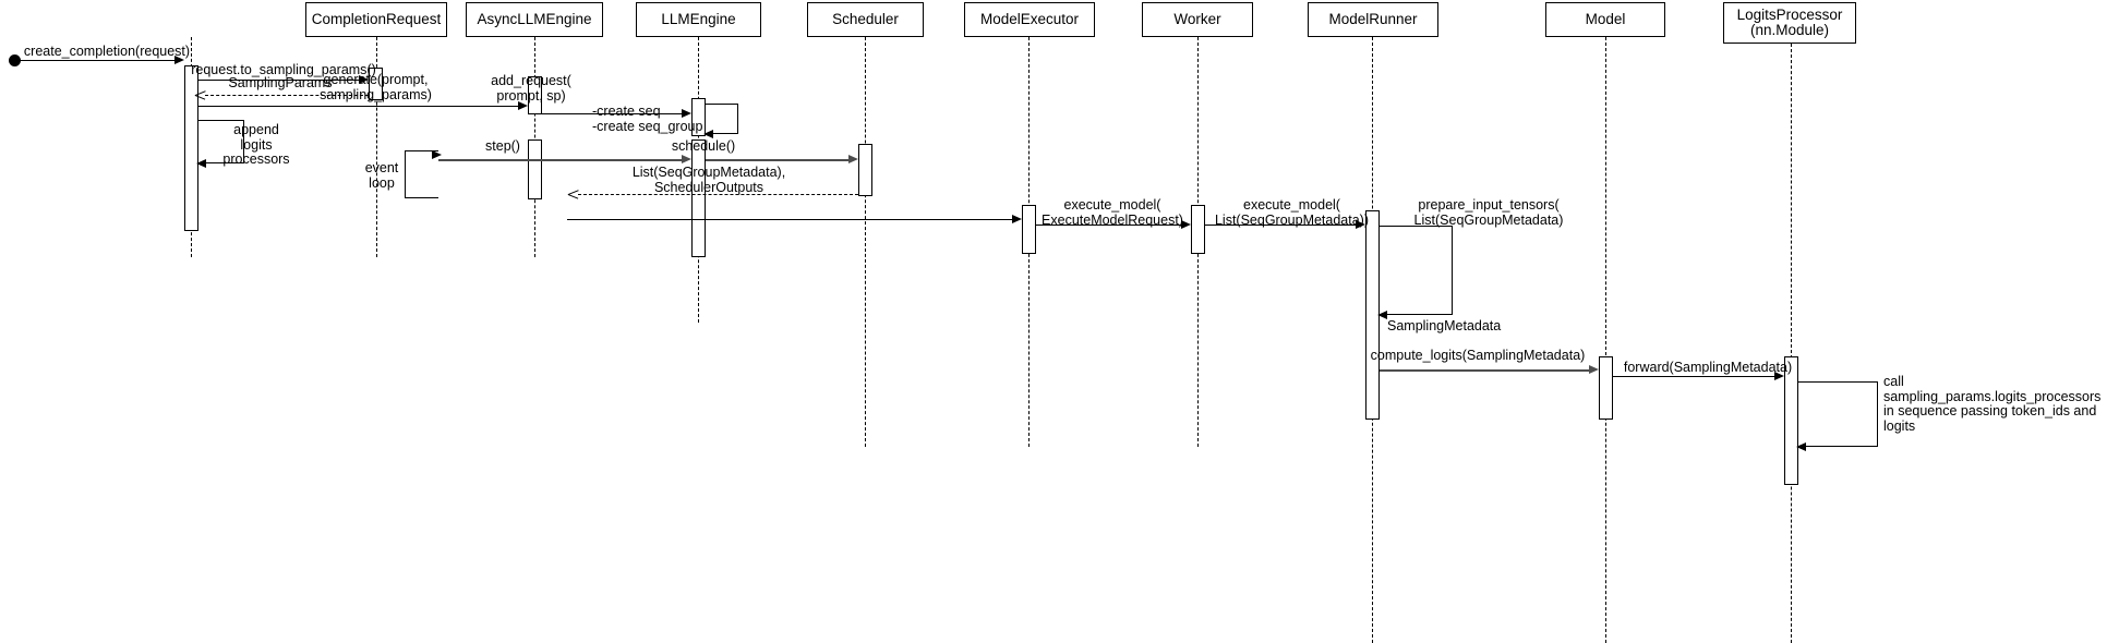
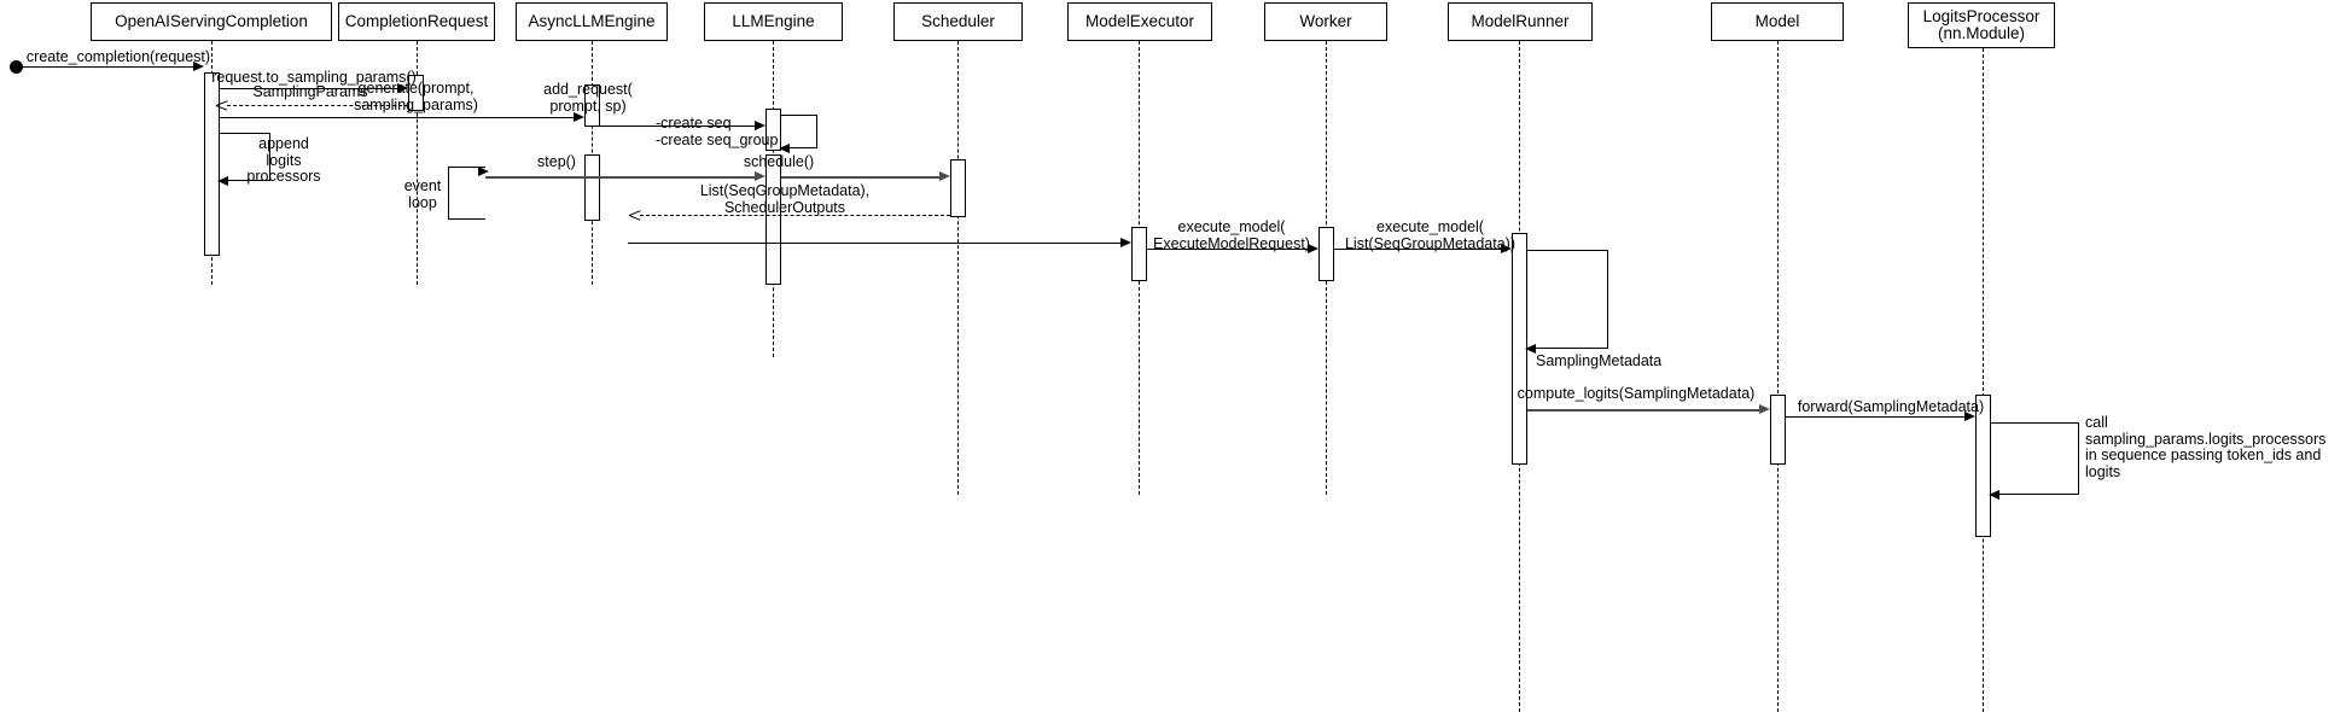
+ OpenAIServingCompletion
  CompletionRequest
  AsyncLLMEngine
  LLMEngine
  Scheduler
  ModelExecutor
  Worker
  ModelRunner
  Model
  LogitsProcessor
  (nn.Module)
  create_completion(request)
  request.to_sampling_params()
  SamplingParams
  append
  logits
  processors
  generate(prompt,
  sampling_params)
  add_request(
  prompt, sp)
  -create seq
  -create seq_group
  event
  loop
  step()
  schedule()
  List(SeqGroupMetadata),
  SchedulerOutputs
  execute_model(
  ExecuteModelRequest)
  execute_model(
  List(SeqGroupMetadata))
- prepare_input_tensors(
- List(SeqGroupMetadata)
  SamplingMetadata
  compute_logits(SamplingMetadata)
  forward(SamplingMetadata)
  call
  sampling_params.logits_processors
  in sequence passing token_ids and
  logits
